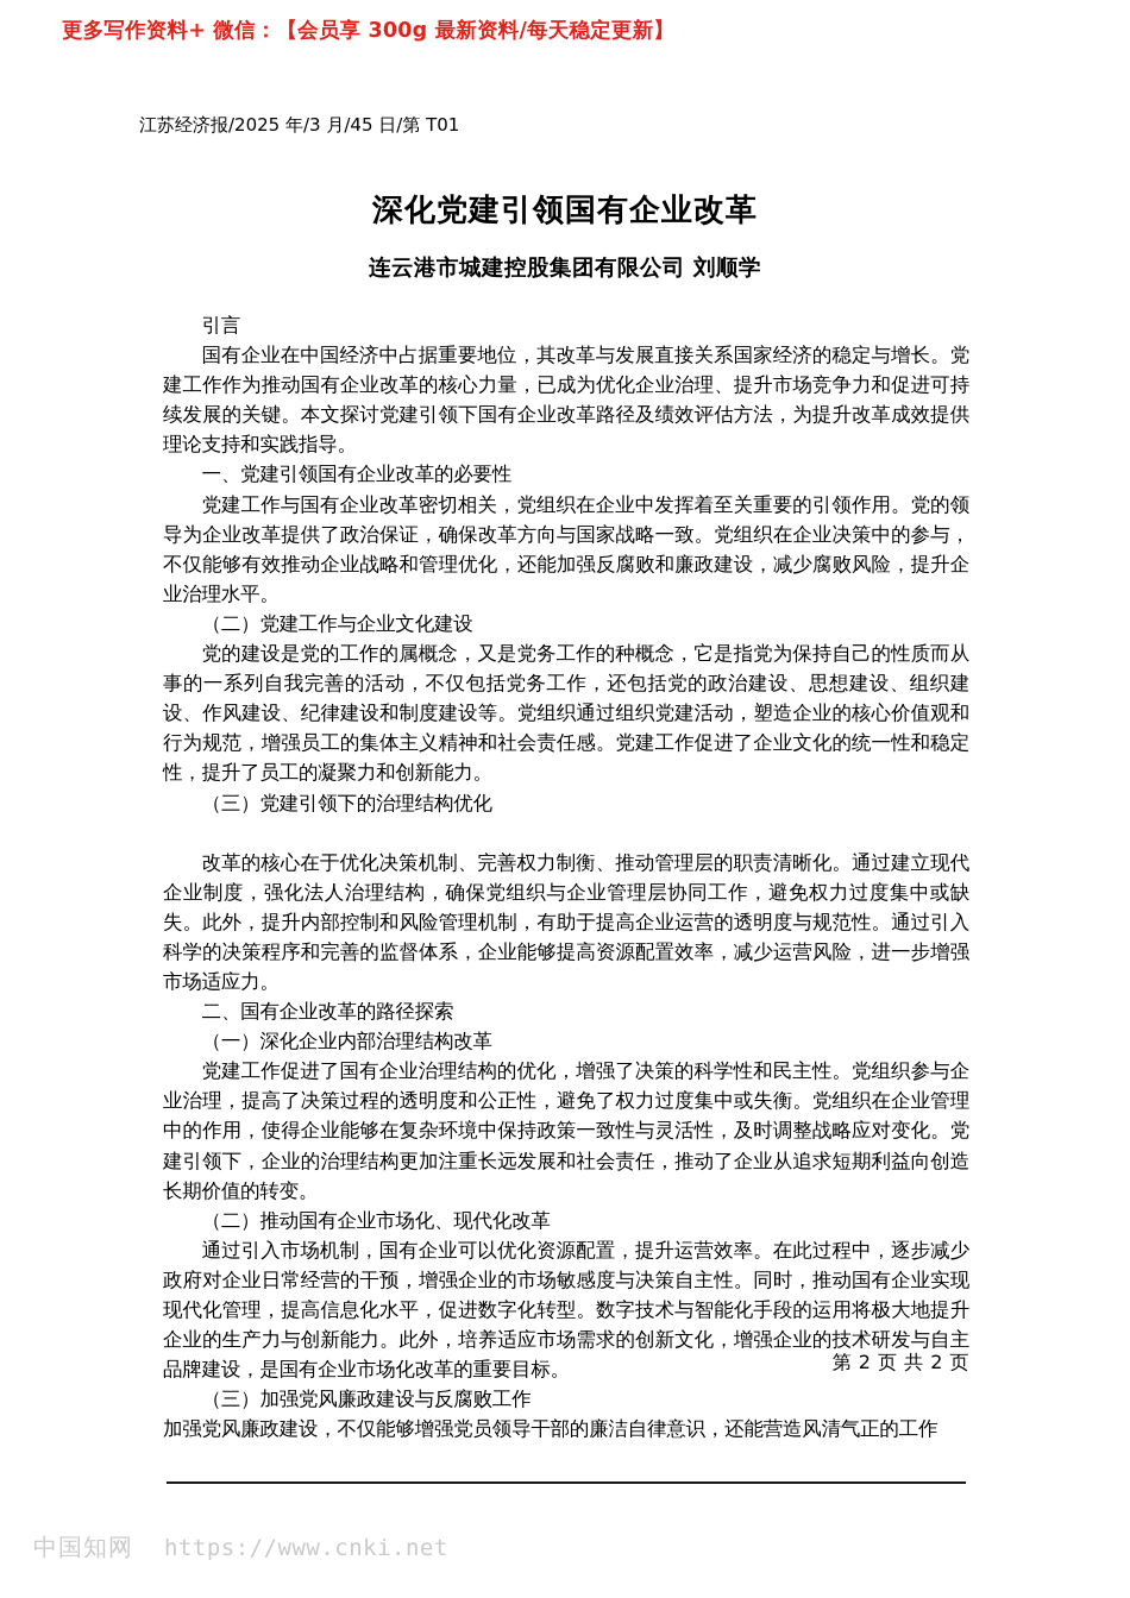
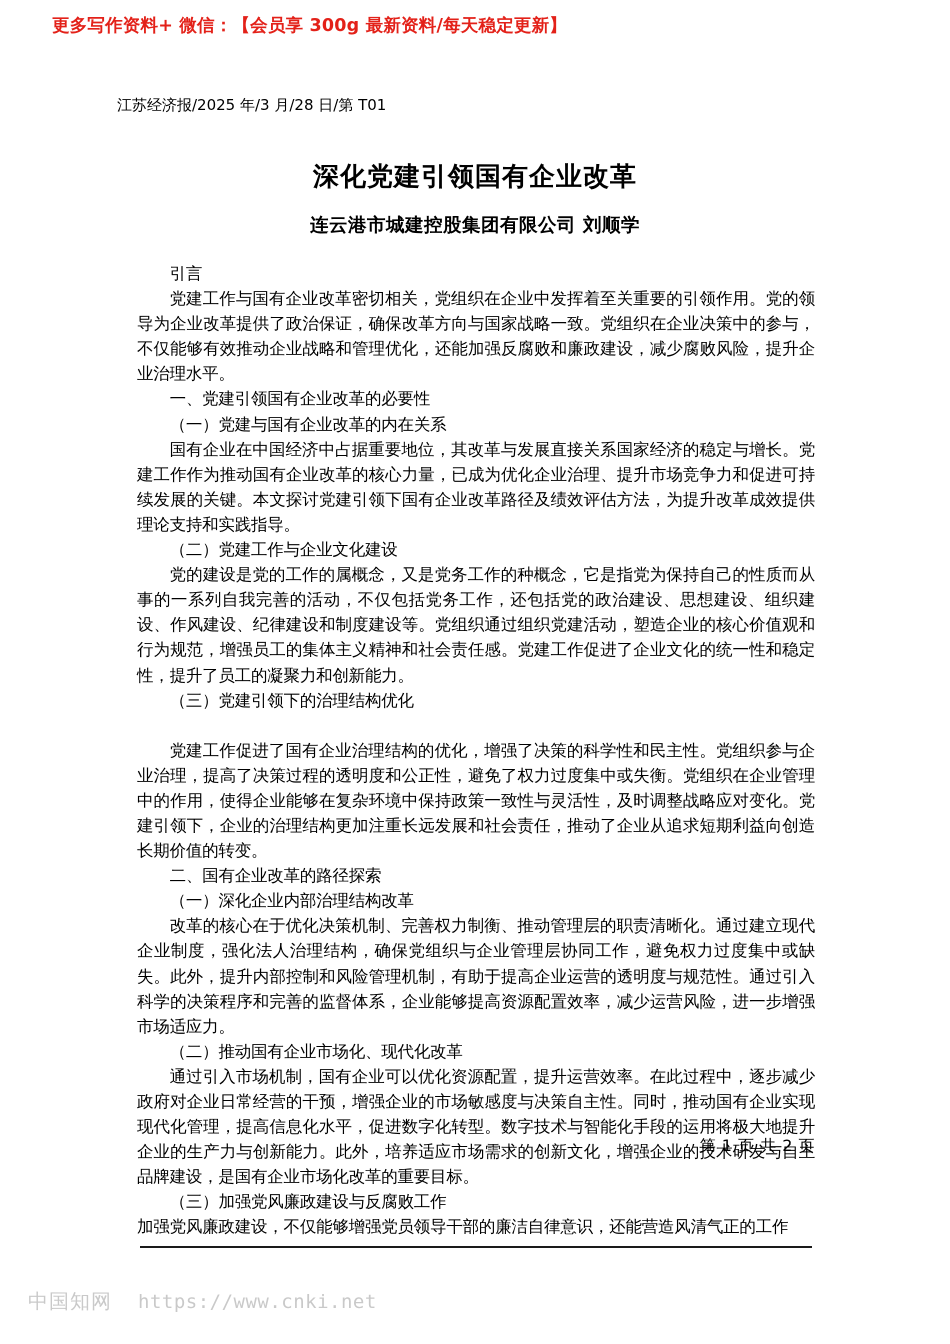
  更多写作资料+ 微信：【会员享 300g 最新资料/每天稳定更新】
- 江苏经济报/2025 年/3 月/45 日/第 T01
+ 江苏经济报/2025 年/3 月/28 日/第 T01
  深化党建引领国有企业改革
  连云港市城建控股集团有限公司 刘顺学
  引言
- 国有企业在中国经济中占据重要地位，其改革与发展直接关系国家经济的稳定与增长。党建工作作为推动国有企业改革的核心力量，已成为优化企业治理、提升市场竞争力和促进可持续发展的关键。本文探讨党建引领下国有企业改革路径及绩效评估方法，为提升改革成效提供理论支持和实践指导。
+ 党建工作与国有企业改革密切相关，党组织在企业中发挥着至关重要的引领作用。党的领导为企业改革提供了政治保证，确保改革方向与国家战略一致。党组织在企业决策中的参与，不仅能够有效推动企业战略和管理优化，还能加强反腐败和廉政建设，减少腐败风险，提升企业治理水平。
  一、党建引领国有企业改革的必要性
+ （一）党建与国有企业改革的内在关系
- 党建工作与国有企业改革密切相关，党组织在企业中发挥着至关重要的引领作用。党的领导为企业改革提供了政治保证，确保改革方向与国家战略一致。党组织在企业决策中的参与，不仅能够有效推动企业战略和管理优化，还能加强反腐败和廉政建设，减少腐败风险，提升企业治理水平。
+ 国有企业在中国经济中占据重要地位，其改革与发展直接关系国家经济的稳定与增长。党建工作作为推动国有企业改革的核心力量，已成为优化企业治理、提升市场竞争力和促进可持续发展的关键。本文探讨党建引领下国有企业改革路径及绩效评估方法，为提升改革成效提供理论支持和实践指导。
  （二）党建工作与企业文化建设
  党的建设是党的工作的属概念，又是党务工作的种概念，它是指党为保持自己的性质而从事的一系列自我完善的活动，不仅包括党务工作，还包括党的政治建设、思想建设、组织建设、作风建设、纪律建设和制度建设等。党组织通过组织党建活动，塑造企业的核心价值观和行为规范，增强员工的集体主义精神和社会责任感。党建工作促进了企业文化的统一性和稳定性，提升了员工的凝聚力和创新能力。
  （三）党建引领下的治理结构优化
- 改革的核心在于优化决策机制、完善权力制衡、推动管理层的职责清晰化。通过建立现代企业制度，强化法人治理结构，确保党组织与企业管理层协同工作，避免权力过度集中或缺失。此外，提升内部控制和风险管理机制，有助于提高企业运营的透明度与规范性。通过引入科学的决策程序和完善的监督体系，企业能够提高资源配置效率，减少运营风险，进一步增强市场适应力。
+ 党建工作促进了国有企业治理结构的优化，增强了决策的科学性和民主性。党组织参与企业治理，提高了决策过程的透明度和公正性，避免了权力过度集中或失衡。党组织在企业管理中的作用，使得企业能够在复杂环境中保持政策一致性与灵活性，及时调整战略应对变化。党建引领下，企业的治理结构更加注重长远发展和社会责任，推动了企业从追求短期利益向创造长期价值的转变。
  二、国有企业改革的路径探索
  （一）深化企业内部治理结构改革
- 党建工作促进了国有企业治理结构的优化，增强了决策的科学性和民主性。党组织参与企业治理，提高了决策过程的透明度和公正性，避免了权力过度集中或失衡。党组织在企业管理中的作用，使得企业能够在复杂环境中保持政策一致性与灵活性，及时调整战略应对变化。党建引领下，企业的治理结构更加注重长远发展和社会责任，推动了企业从追求短期利益向创造长期价值的转变。
+ 改革的核心在于优化决策机制、完善权力制衡、推动管理层的职责清晰化。通过建立现代企业制度，强化法人治理结构，确保党组织与企业管理层协同工作，避免权力过度集中或缺失。此外，提升内部控制和风险管理机制，有助于提高企业运营的透明度与规范性。通过引入科学的决策程序和完善的监督体系，企业能够提高资源配置效率，减少运营风险，进一步增强市场适应力。
  （二）推动国有企业市场化、现代化改革
  通过引入市场机制，国有企业可以优化资源配置，提升运营效率。在此过程中，逐步减少政府对企业日常经营的干预，增强企业的市场敏感度与决策自主性。同时，推动国有企业实现现代化管理，提高信息化水平，促进数字化转型。数字技术与智能化手段的运用将极大地提升企业的生产力与创新能力。此外，培养适应市场需求的创新文化，增强企业的技术研发与自主品牌建设，是国有企业市场化改革的重要目标。
  （三）加强党风廉政建设与反腐败工作
  加强党风廉政建设，不仅能够增强党员领导干部的廉洁自律意识，还能营造风清气正的工作
- 第 2 页 共 2 页
+ 第 1 页 共 2 页
  中国知网
  https://www.cnki.net
